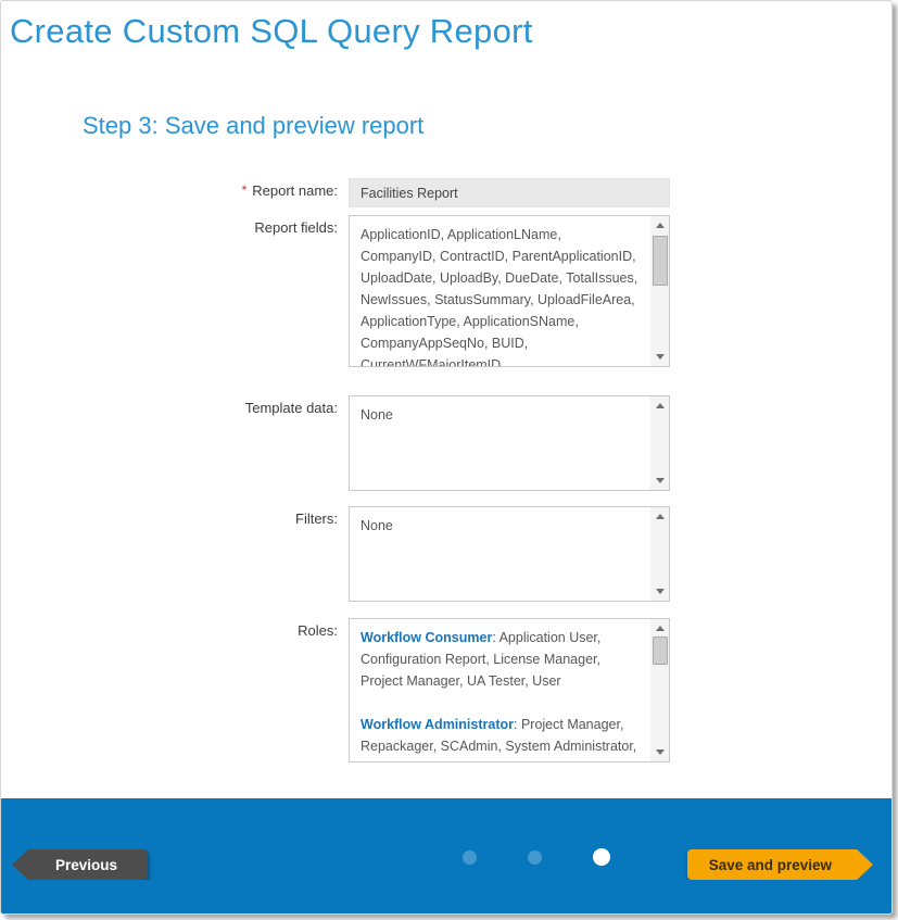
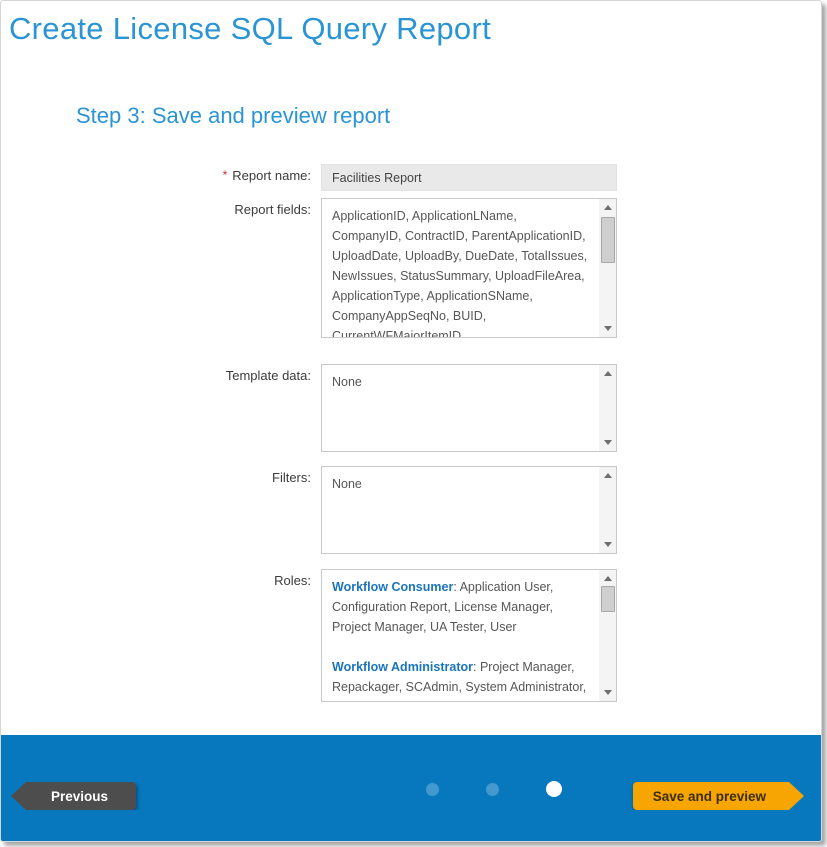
- Create Custom SQL Query Report
+ Create License SQL Query Report
  Step 3: Save and preview report
  * Report name:
  Facilities Report
  Report fields:
  ApplicationID, ApplicationLName, CompanyID, ContractID, ParentApplicationID, UploadDate, UploadBy, DueDate, TotalIssues, NewIssues, StatusSummary, UploadFileArea, ApplicationType, ApplicationSName, CompanyAppSeqNo, BUID, CurrentWFMajorItemID,
  Template data:
  None
  Filters:
  None
  Roles:
  Workflow Consumer: Application User, Configuration Report, License Manager, Project Manager, UA Tester, User
  Workflow Administrator: Project Manager, Repackager, SCAdmin, System Administrator,
  Previous
  Save and preview
